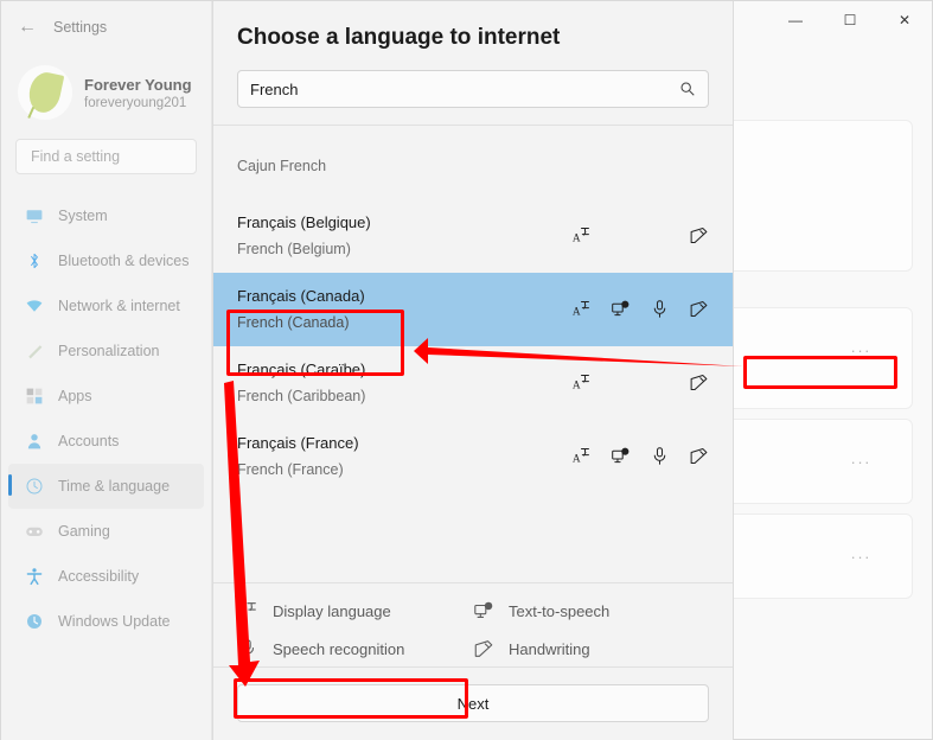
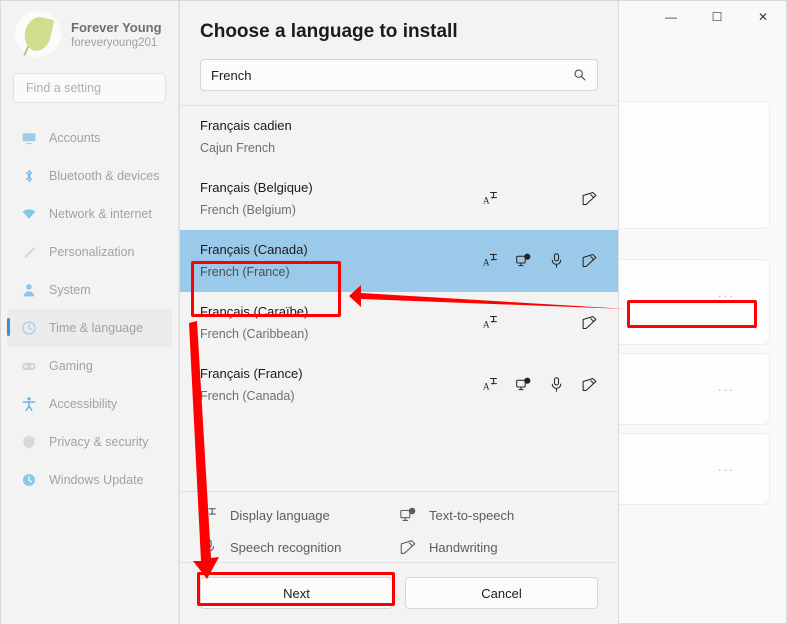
- ←
- Settings
  Forever Young
  foreveryoung201
  Find a setting
- System
+ Accounts
  Bluetooth & devices
  Network & internet
  Personalization
- Apps
- Accounts
+ System
  Time & language
  Gaming
  Accessibility
+ Privacy & security
  Windows Update
  —
  ☐
  ✕
  ···
  ···
  ···
- Choose a language to internet
+ Choose a language to install
  French
+ Français cadien
  Cajun French
  Français (Belgique)
  French (Belgium)
  A
  Français (Canada)
- French (Canada)
+ French (France)
  A
  Français (Caraïbe)
  French (Caribbean)
  A
  Français (France)
- French (France)
+ French (Canada)
  A
  Display language
  Text-to-speech
  Speech recognition
  Handwriting
  Next
+ Cancel
